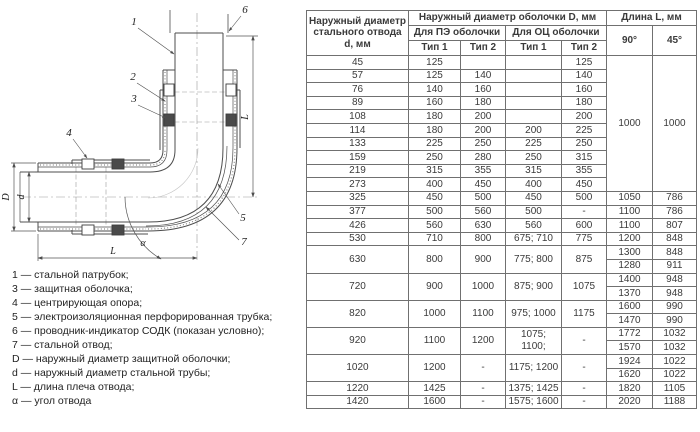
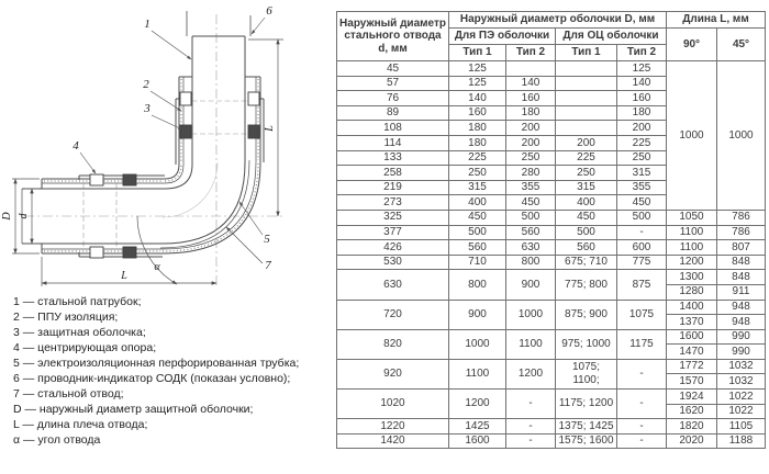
  L
  α
  1
  2
  3
  4
  5
  6
  7
  1 — стальной патрубок;
+ 2 — ППУ изоляция;
  3 — защитная оболочка;
  4 — центрирующая опора;
  5 — электроизоляционная перфорированная трубка;
  6 — проводник-индикатор СОДК (показан условно);
  7 — стальной отвод;
  D — наружный диаметр защитной оболочки;
- d — наружный диаметр стальной трубы;
  L — длина плеча отвода;
  α — угол отвода
  Наружный диаметр стального отвода d, мм	Наружный диаметр оболочки D, мм	Длина L, мм
  Для ПЭ оболочки	Для ОЦ оболочки	90°	45°
  Тип 1	Тип 2	Тип 1	Тип 2
  45	125			125	1000	1000
  57	125	140		140
  76	140	160		160
  89	160	180		180
  108	180	200		200
  114	180	200	200	225
  133	225	250	225	250
- 159	250	280	250	315
+ 258	250	280	250	315
  219	315	355	315	355
  273	400	450	400	450
  325	450	500	450	500	1050	786
  377	500	560	500	-	1100	786
  426	560	630	560	600	1100	807
  530	710	800	675; 710	775	1200	848
  630	800	900	775; 800	875	1300	848
  1280	911
  720	900	1000	875; 900	1075	1400	948
  1370	948
  820	1000	1100	975; 1000	1175	1600	990
  1470	990
  920	1100	1200	1075; 1100;	-	1772	1032
  1570	1032
  1020	1200	-	1175; 1200	-	1924	1022
  1620	1022
  1220	1425	-	1375; 1425	-	1820	1105
  1420	1600	-	1575; 1600	-	2020	1188
